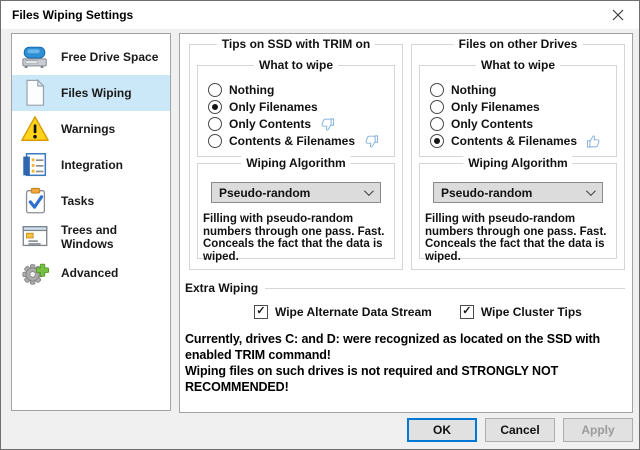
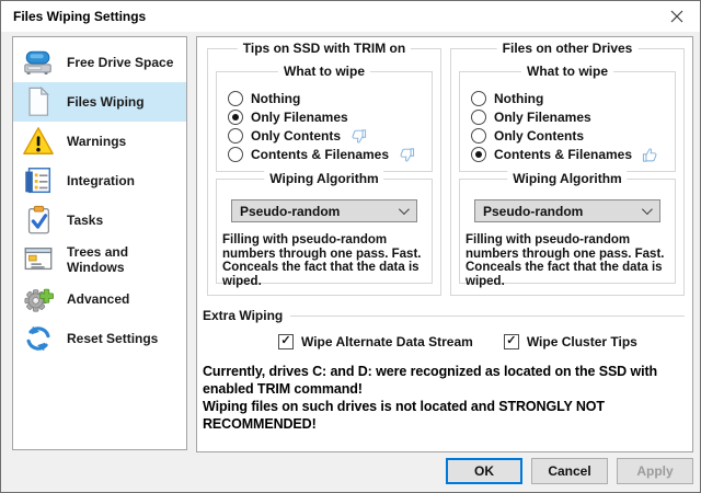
  Files Wiping Settings
  Free Drive Space
  Files Wiping
  Warnings
  Integration
  Tasks
  Trees and Windows
  Advanced
+ Reset Settings
  Tips on SSD with TRIM on
  What to wipe
  Nothing
  Only Filenames
  Only Contents
  Contents & Filenames
  Wiping Algorithm
  Pseudo-random
  Filling with pseudo-random numbers through one pass. Fast. Conceals the fact that the data is wiped.
  Files on other Drives
  What to wipe
  Nothing
  Only Filenames
  Only Contents
  Contents & Filenames
  Wiping Algorithm
  Pseudo-random
  Filling with pseudo-random numbers through one pass. Fast. Conceals the fact that the data is wiped.
  Extra Wiping
  ✓
  Wipe Alternate Data Stream
  ✓
  Wipe Cluster Tips
  Currently, drives C: and D: were recognized as located on the SSD with
  enabled TRIM command!
- Wiping files on such drives is not required and STRONGLY NOT
+ Wiping files on such drives is not located and STRONGLY NOT
  RECOMMENDED!
  OK
  Cancel
  Apply
